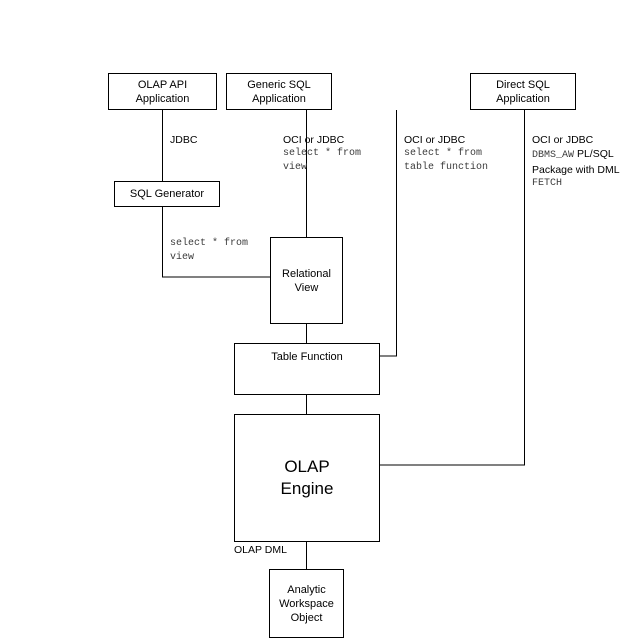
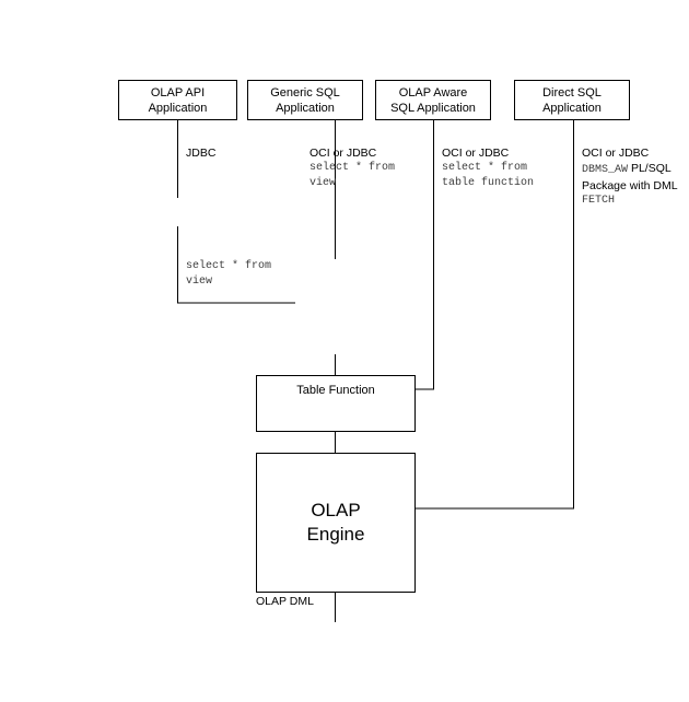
  OLAP API
  Application
  Generic SQL
  Application
+ OLAP Aware
+ SQL Application
  Direct SQL
  Application
- SQL Generator
- Relational
- View
  Table Function
  OLAP
  Engine
- Analytic
- Workspace
- Object
  JDBC
  select * from
  view
  OCI or JDBC
  select * from
  view
  OCI or JDBC
  select * from
  table function
  OCI or JDBC
  DBMS_AW PL/SQL
  Package with DML
  FETCH
  OLAP DML
